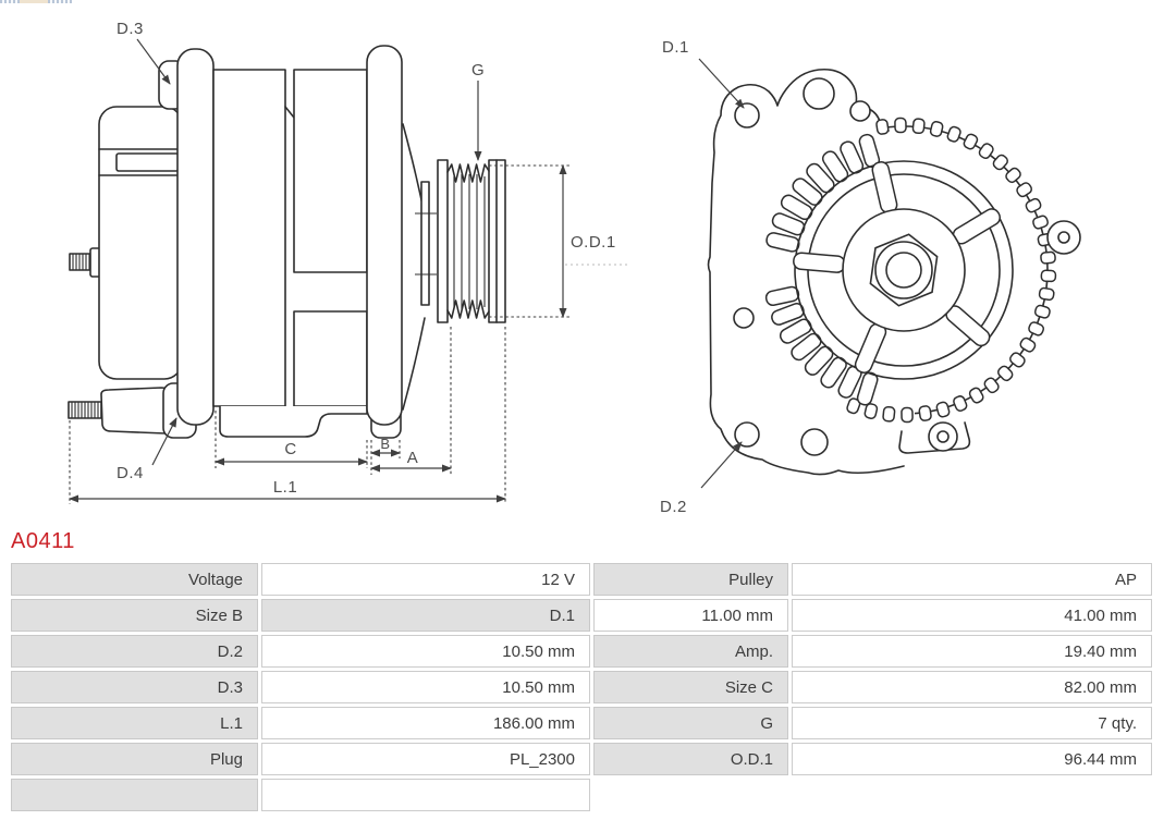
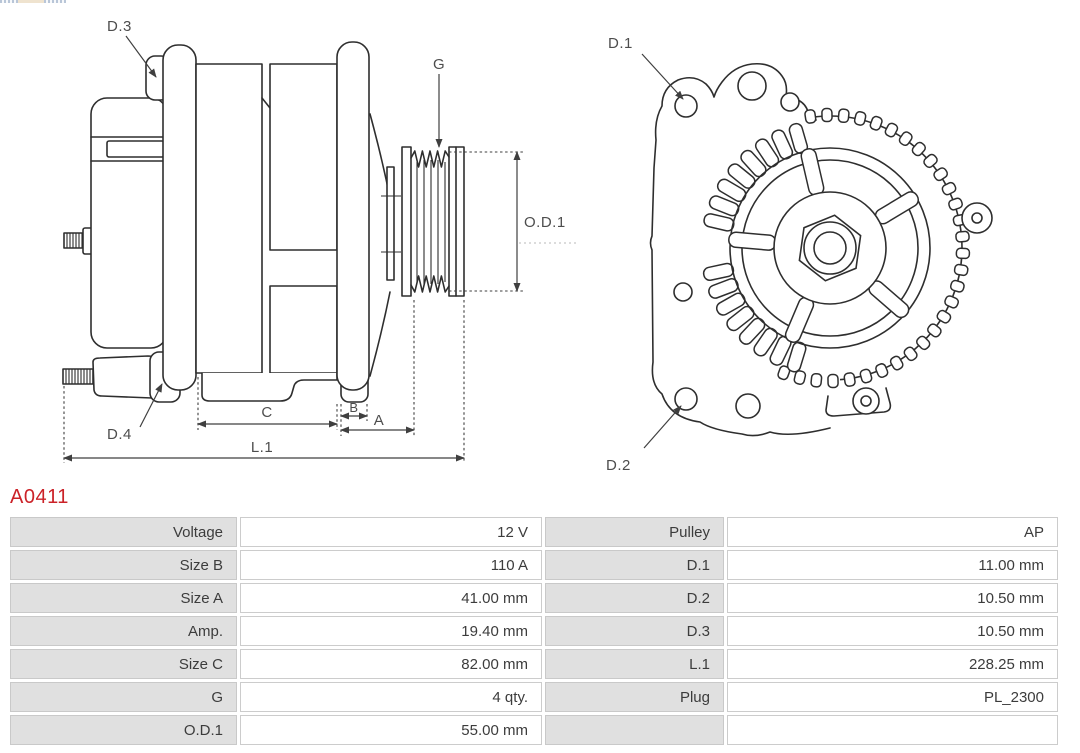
  D.3
  G
  O.D.1
  D.4
  C
  B
  A
  L.1
  D.1
  D.2
  A0411
  Voltage
  12 V
  Pulley
  AP
  Size B
+ 110 A
  D.1
  11.00 mm
+ Size A
  41.00 mm
  D.2
  10.50 mm
  Amp.
  19.40 mm
  D.3
  10.50 mm
  Size C
  82.00 mm
  L.1
- 186.00 mm
+ 228.25 mm
  G
- 7 qty.
+ 4 qty.
  Plug
  PL_2300
  O.D.1
- 96.44 mm
+ 55.00 mm
